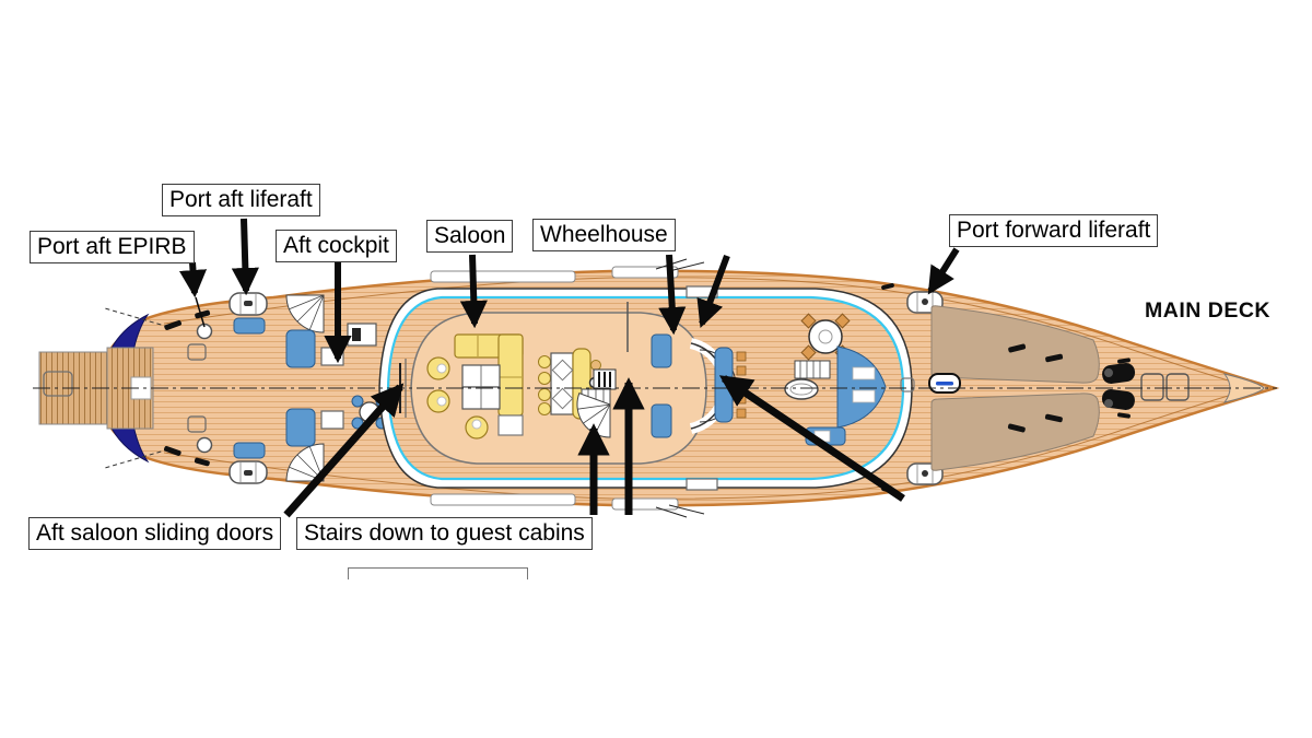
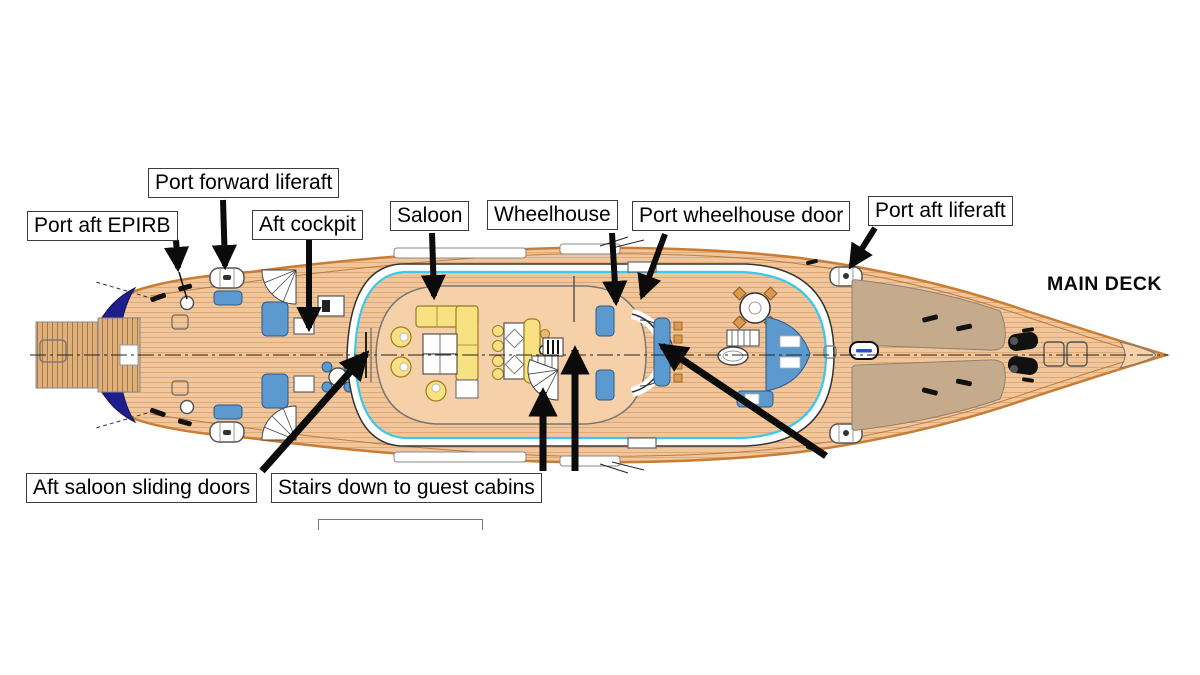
- Port aft liferaft
+ Port forward liferaft
  Port aft EPIRB
  Aft cockpit
  Saloon
  Wheelhouse
+ Port wheelhouse door
- Port forward liferaft
+ Port aft liferaft
  Aft saloon sliding doors
  Stairs down to guest cabins
  MAIN DECK
